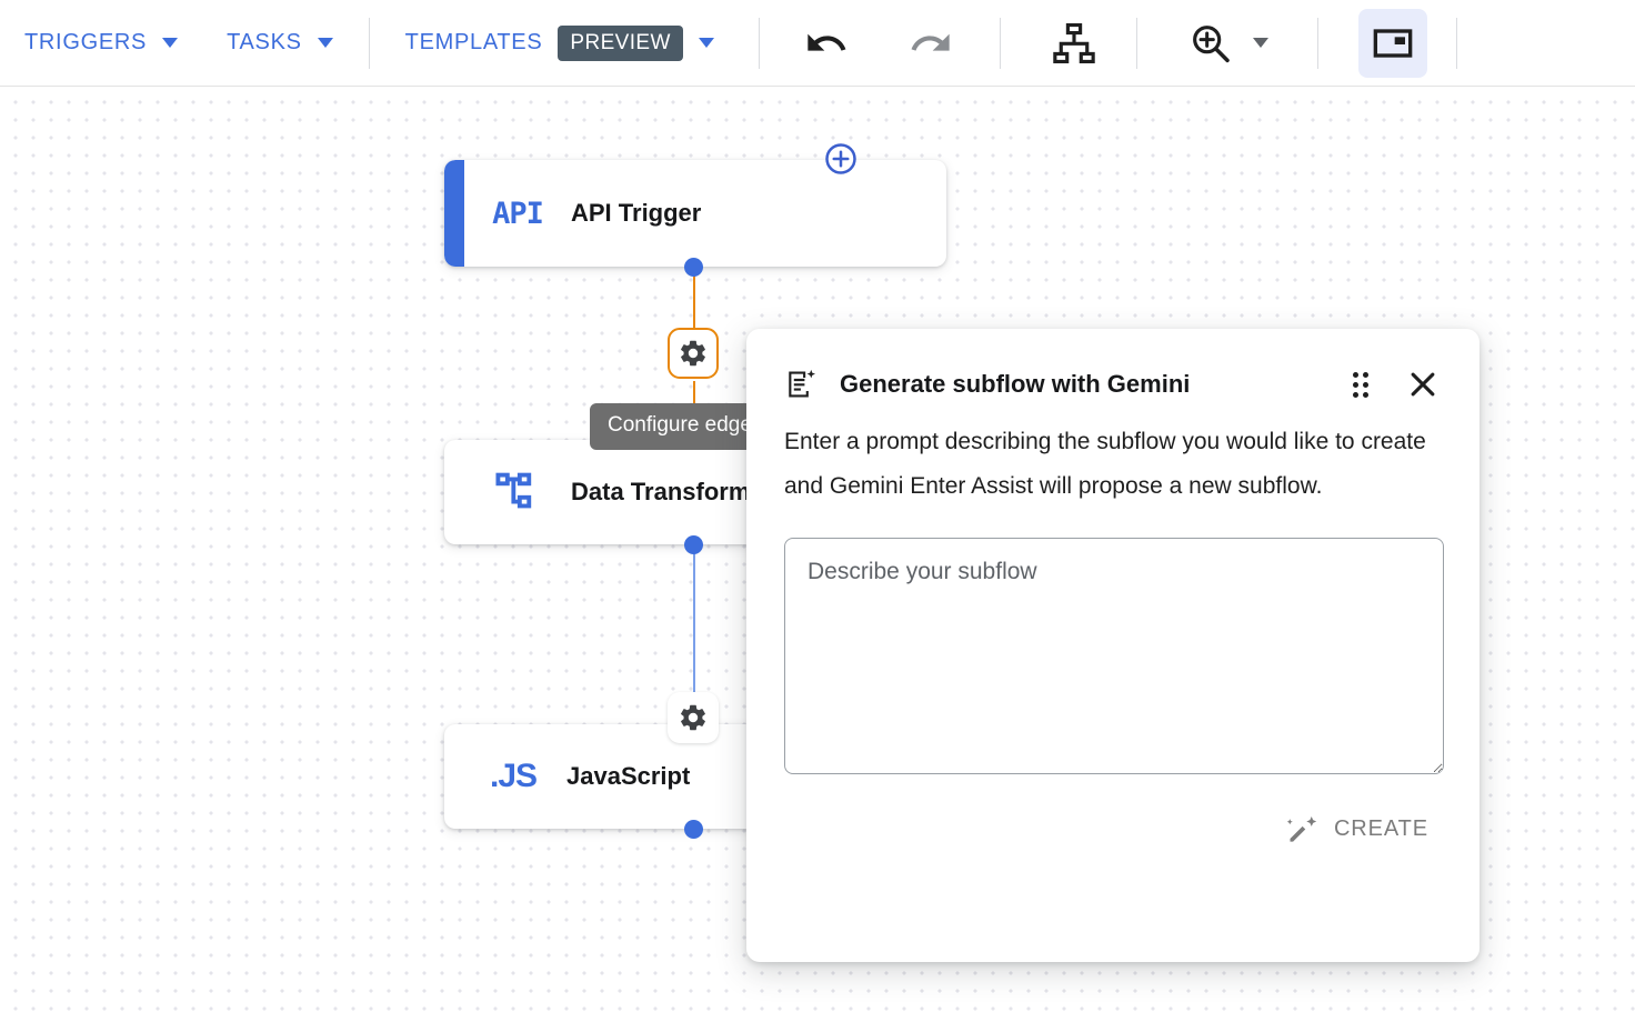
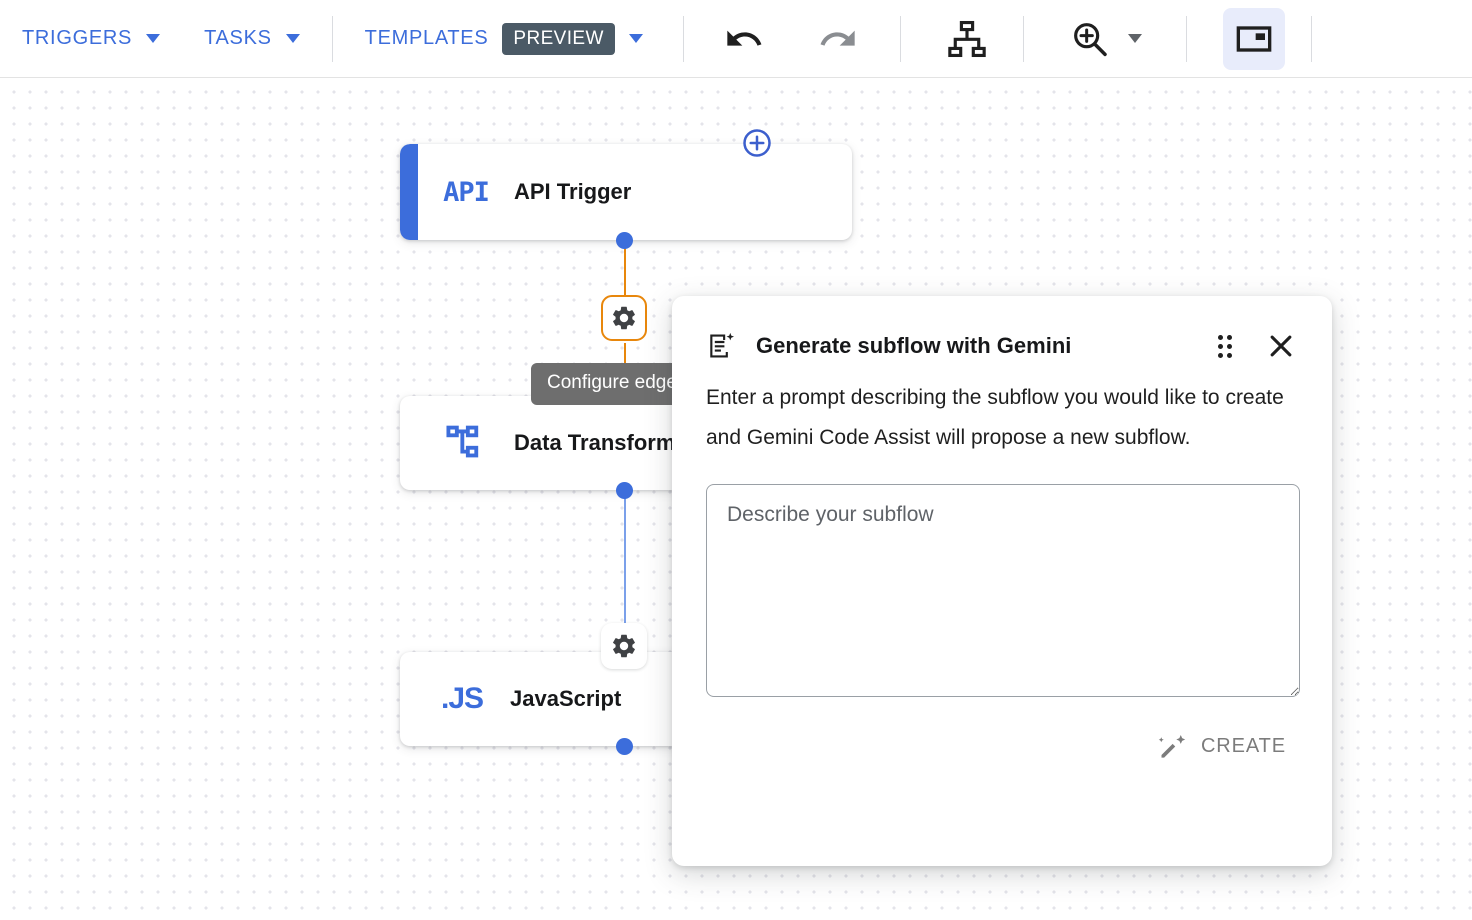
  TRIGGERS
  TASKS
  TEMPLATES
  PREVIEW
  API
  API Trigger
  Data Transform
  .JS
  JavaScript
  Configure edg
  Generate subflow with Gemini
- Enter a prompt describing the subflow you would like to create and Gemini Enter Assist will propose a new subflow.
+ Enter a prompt describing the subflow you would like to create and Gemini Code Assist will propose a new subflow.
  Describe your subflow
  CREATE
